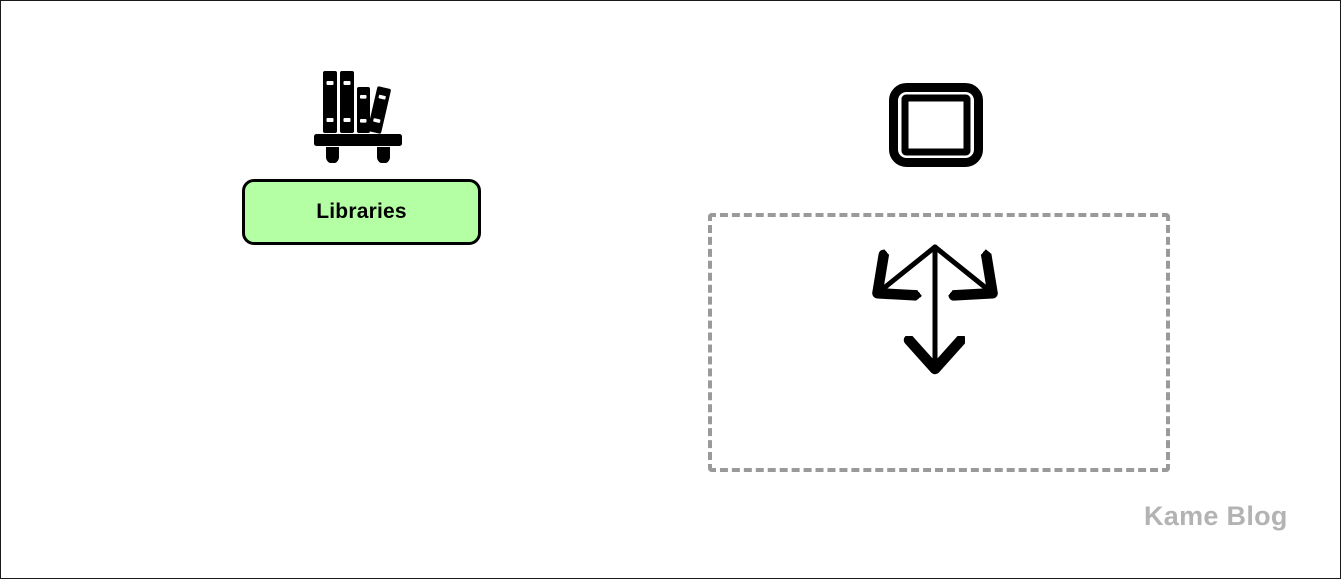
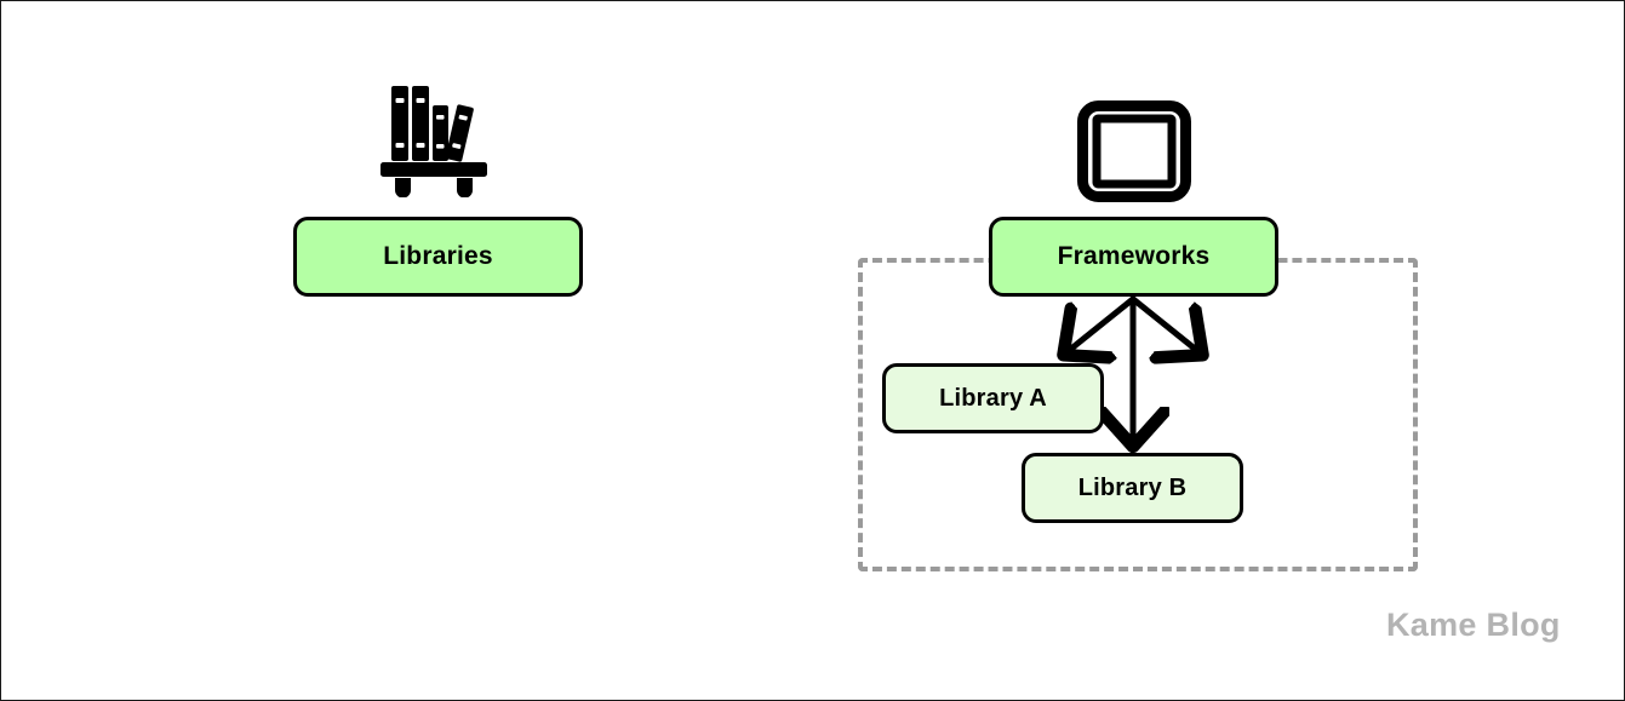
  Libraries
+ Frameworks
+ Library A
+ Library B
  Kame Blog
